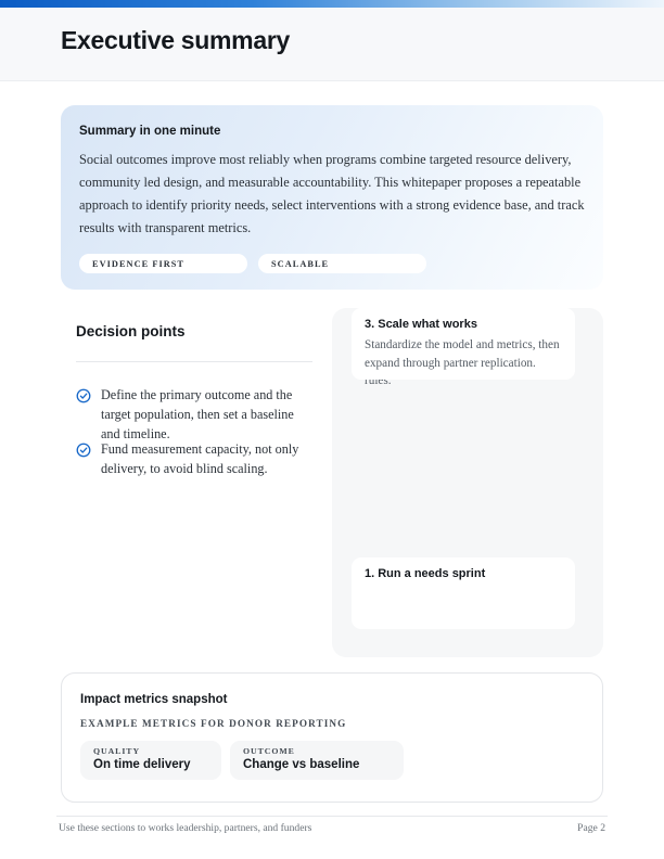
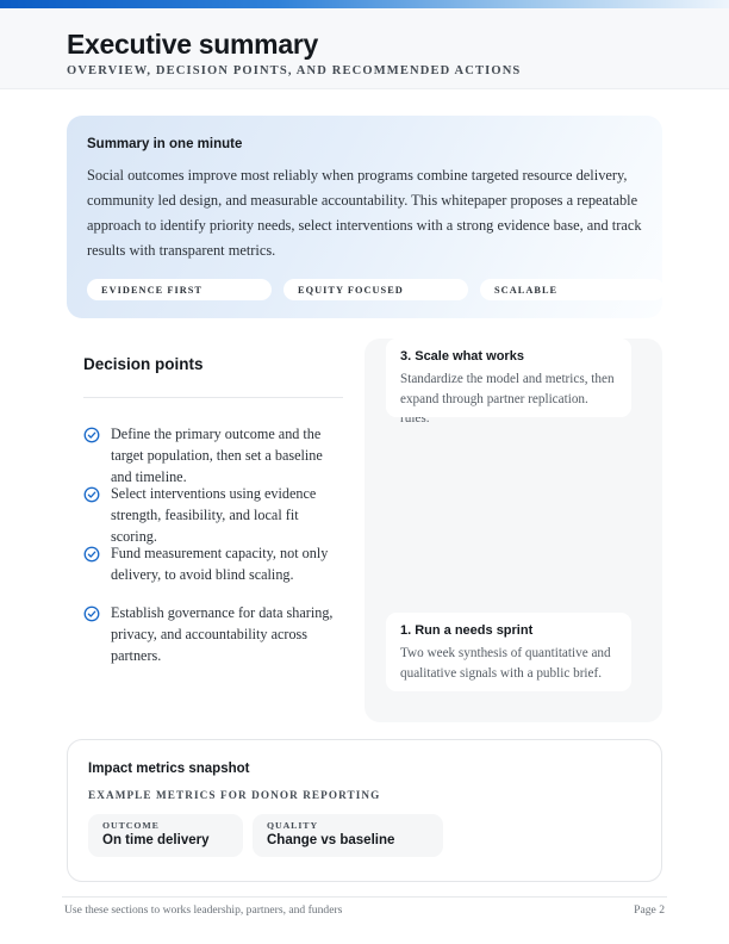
  Executive summary
+ OVERVIEW, DECISION POINTS, AND RECOMMENDED ACTIONS
  Summary in one minute
  Social outcomes improve most reliably when programs combine targeted resource delivery, community led design, and measurable accountability. This whitepaper proposes a repeatable approach to identify priority needs, select interventions with a strong evidence base, and track results with transparent metrics.
  EVIDENCE FIRST
+ EQUITY FOCUSED
  SCALABLE
  Decision points
  Define the primary outcome and the target population, then set a baseline and timeline.
+ Select interventions using evidence strength, feasibility, and local fit scoring.
  Fund measurement capacity, not only delivery, to avoid blind scaling.
+ Establish governance for data sharing, privacy, and accountability across partners.
  1. Run a needs sprint
+ Two week synthesis of quantitative and qualitative signals with a public brief.
  3. Scale what works
  Standardize the model and metrics, then expand through partner replication.
  Impact metrics snapshot
  EXAMPLE METRICS FOR DONOR REPORTING
- QUALITY
+ OUTCOME
  On time delivery
- OUTCOME
+ QUALITY
  Change vs baseline
  Use these sections to works leadership, partners, and funders
  Page 2
